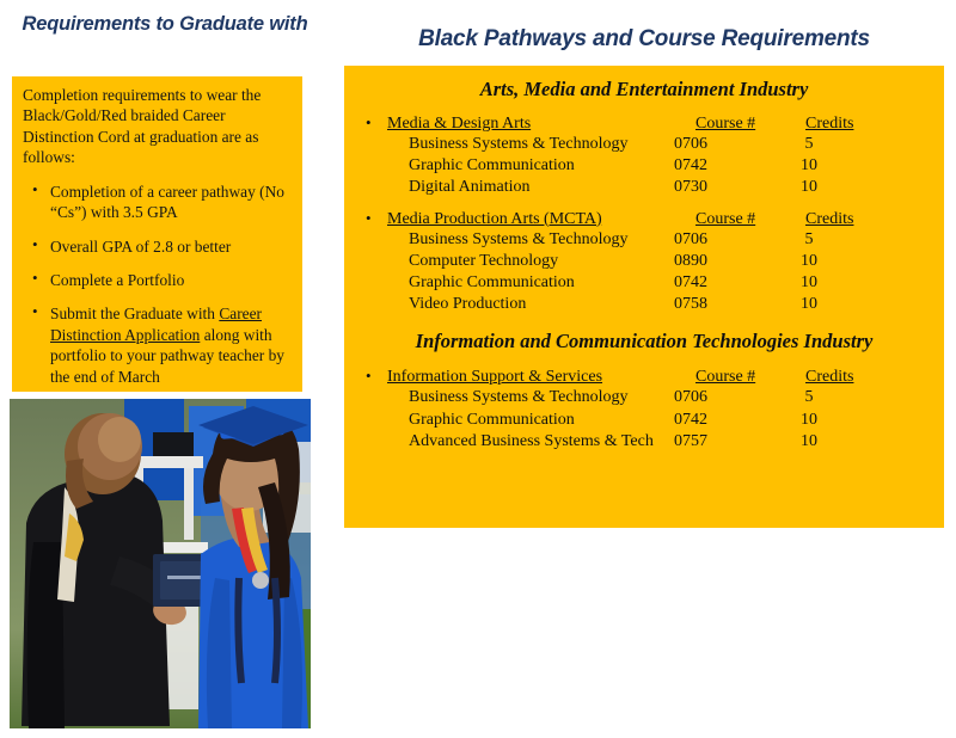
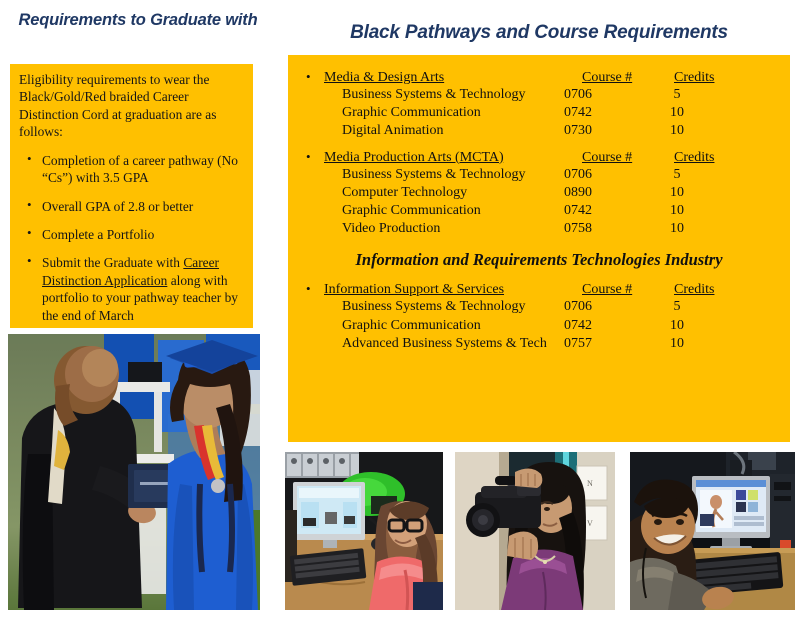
  Requirements to Graduate with
- Completion requirements to wear the Black/Gold/Red braided Career Distinction Cord at graduation are as follows:
+ Eligibility requirements to wear the Black/Gold/Red braided Career Distinction Cord at graduation are as follows:
  •
  Completion of a career pathway (No “Cs”) with 3.5 GPA
  •
  Overall GPA of 2.8 or better
  •
  Complete a Portfolio
  •
  Submit the Graduate with Career Distinction Application along with portfolio to your pathway teacher by the end of March
  Black Pathways and Course Requirements
- Arts, Media and Entertainment Industry
  •
  Media & Design Arts
  Course #
  Credits
  Business Systems & Technology
  0706
  5
  Graphic Communication
  0742
  10
  Digital Animation
  0730
  10
  •
  Media Production Arts (MCTA)
  Course #
  Credits
  Business Systems & Technology
  0706
  5
  Computer Technology
  0890
  10
  Graphic Communication
  0742
  10
  Video Production
  0758
  10
- Information and Communication Technologies Industry
+ Information and Requirements Technologies Industry
  •
  Information Support & Services
  Course #
  Credits
  Business Systems & Technology
  0706
  5
  Graphic Communication
  0742
  10
  Advanced Business Systems & Tech
  0757
  10
+ N
+ V
